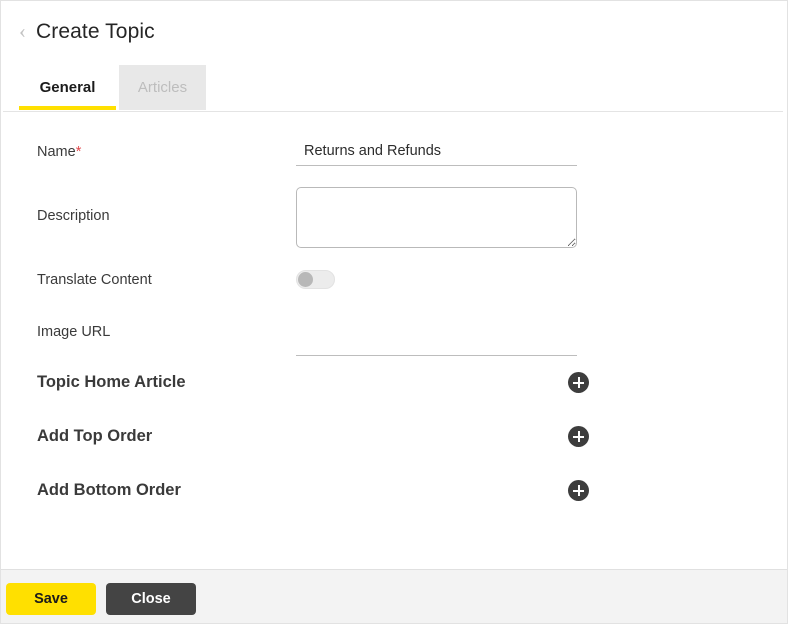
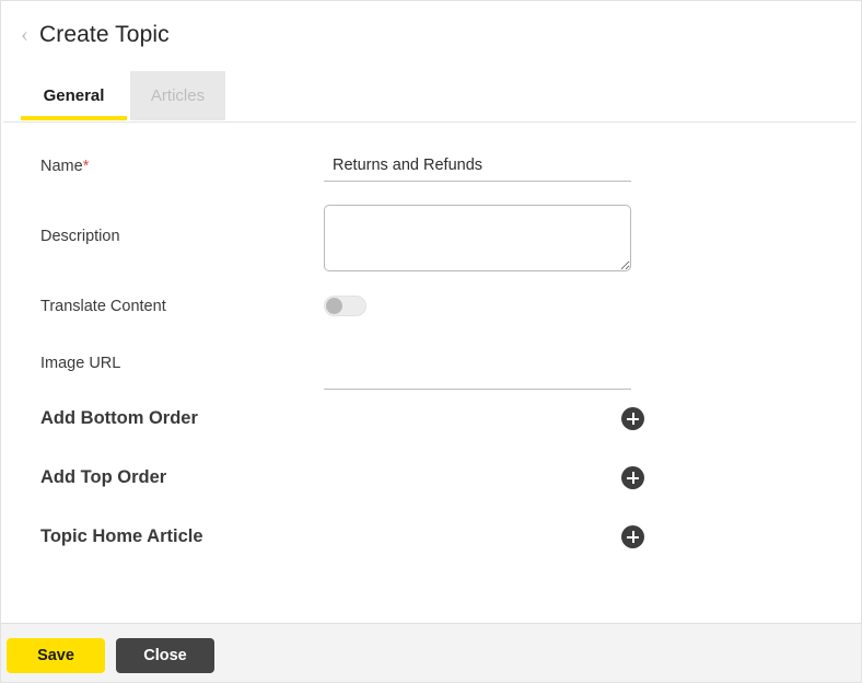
  ‹
  Create Topic
  General
  Articles
  Name*
  Returns and Refunds
  Description
  Translate Content
  Image URL
- Topic Home Article
+ Add Bottom Order
  Add Top Order
- Add Bottom Order
+ Topic Home Article
  Save
  Close
